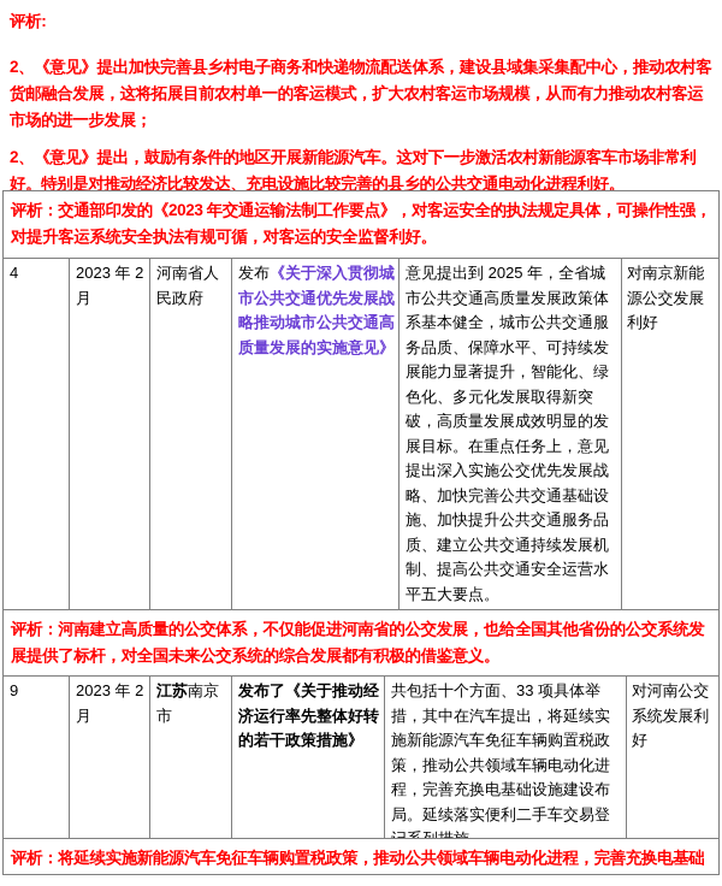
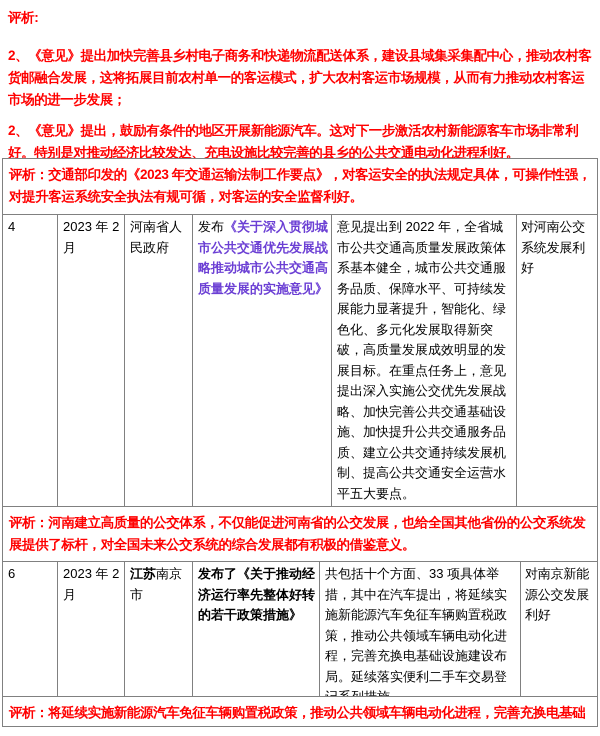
  评析:
  2、《意见》提出加快完善县乡村电子商务和快递物流配送体系，建设县域集采集配中心，推动农村客货邮融合发展，这将拓展目前农村单一的客运模式，扩大农村客运市场规模，从而有力推动农村客运市场的进一步发展；
  2、《意见》提出，鼓励有条件的地区开展新能源汽车。这对下一步激活农村新能源客车市场非常利好。特别是对推动经济比较发达、充电设施比较完善的县乡的公共交通电动化进程利好。
  评析：交通部印发的《2023 年交通运输法制工作要点》，对客运安全的执法规定具体，可操作性强，对提升客运系统安全执法有规可循，对客运的安全监督利好。
  4
  2023 年 2 月
  河南省人民政府
  发布《关于深入贯彻城市公共交通优先发展战略推动城市公共交通高质量发展的实施意见》
- 意见提出到 2025 年，全省城市公共交通高质量发展政策体系基本健全，城市公共交通服务品质、保障水平、可持续发展能力显著提升，智能化、绿色化、多元化发展取得新突破，高质量发展成效明显的发展目标。在重点任务上，意见提出深入实施公交优先发展战略、加快完善公共交通基础设施、加快提升公共交通服务品质、建立公共交通持续发展机制、提高公共交通安全运营水平五大要点。
+ 意见提出到 2022 年，全省城市公共交通高质量发展政策体系基本健全，城市公共交通服务品质、保障水平、可持续发展能力显著提升，智能化、绿色化、多元化发展取得新突破，高质量发展成效明显的发展目标。在重点任务上，意见提出深入实施公交优先发展战略、加快完善公共交通基础设施、加快提升公共交通服务品质、建立公共交通持续发展机制、提高公共交通安全运营水平五大要点。
- 对南京新能源公交发展利好
+ 对河南公交系统发展利好
  评析：河南建立高质量的公交体系，不仅能促进河南省的公交发展，也给全国其他省份的公交系统发展提供了标杆，对全国未来公交系统的综合发展都有积极的借鉴意义。
- 9
+ 6
  2023 年 2 月
  江苏南京市
  发布了《关于推动经济运行率先整体好转的若干政策措施》
  共包括十个方面、33 项具体举措，其中在汽车提出，将延续实施新能源汽车免征车辆购置税政策，推动公共领域车辆电动化进程，完善充换电基础设施建设布局。延续落实便利二手车交易登
- 对河南公交系统发展利好
+ 对南京新能源公交发展利好
  评析：将延续实施新能源汽车免征车辆购置税政策，推动公共领域车辆电动化进程，完善充换电基础
